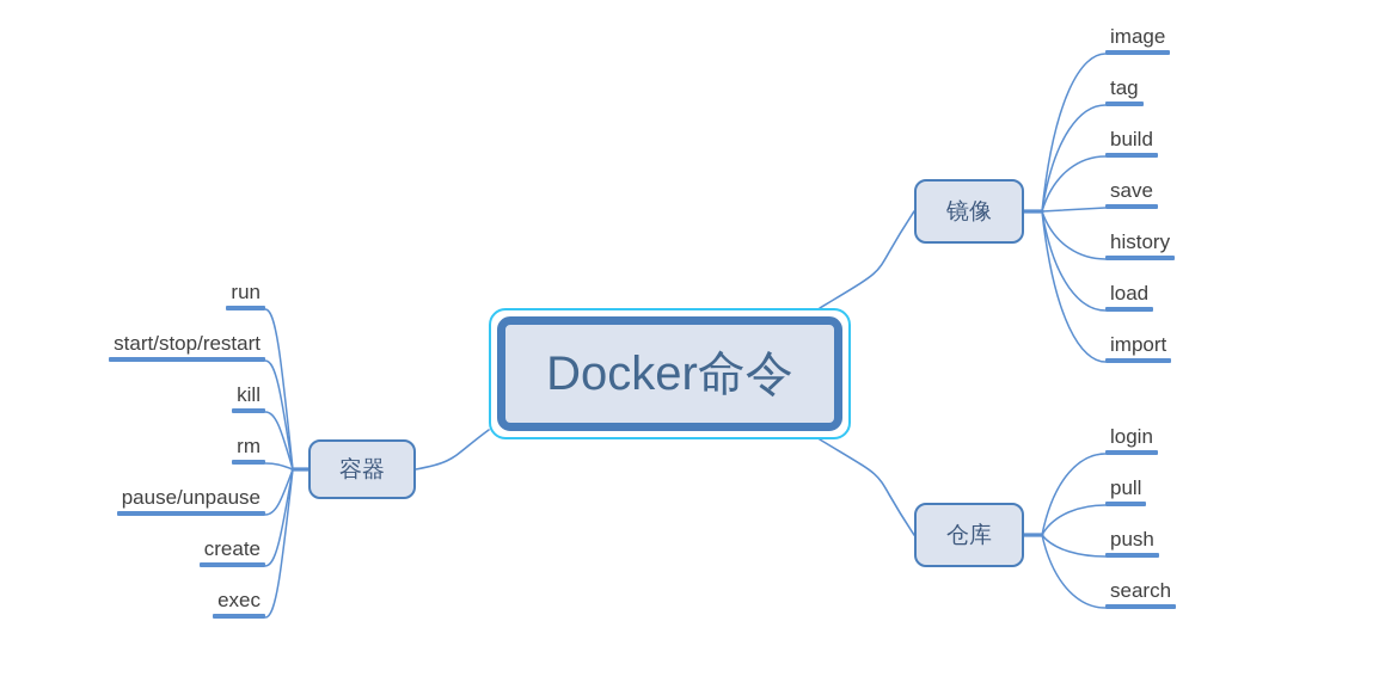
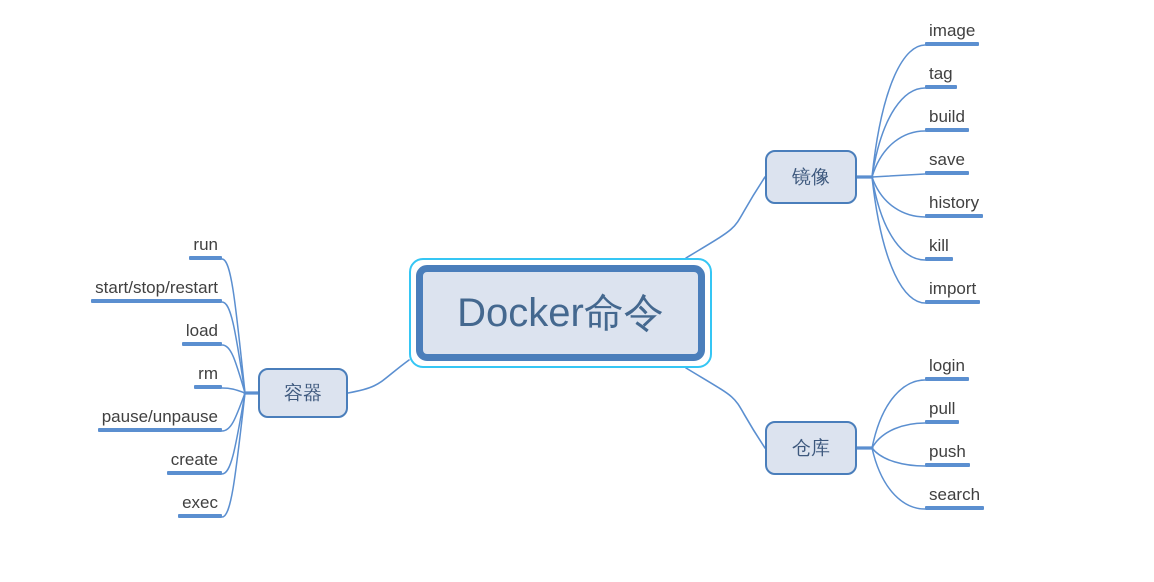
  Docker命令
  容器
  run
  start/stop/restart
- kill
+ load
  rm
  pause/unpause
  create
  exec
  镜像
  image
  tag
  build
  save
  history
- load
+ kill
  import
  仓库
  login
  pull
  push
  search
